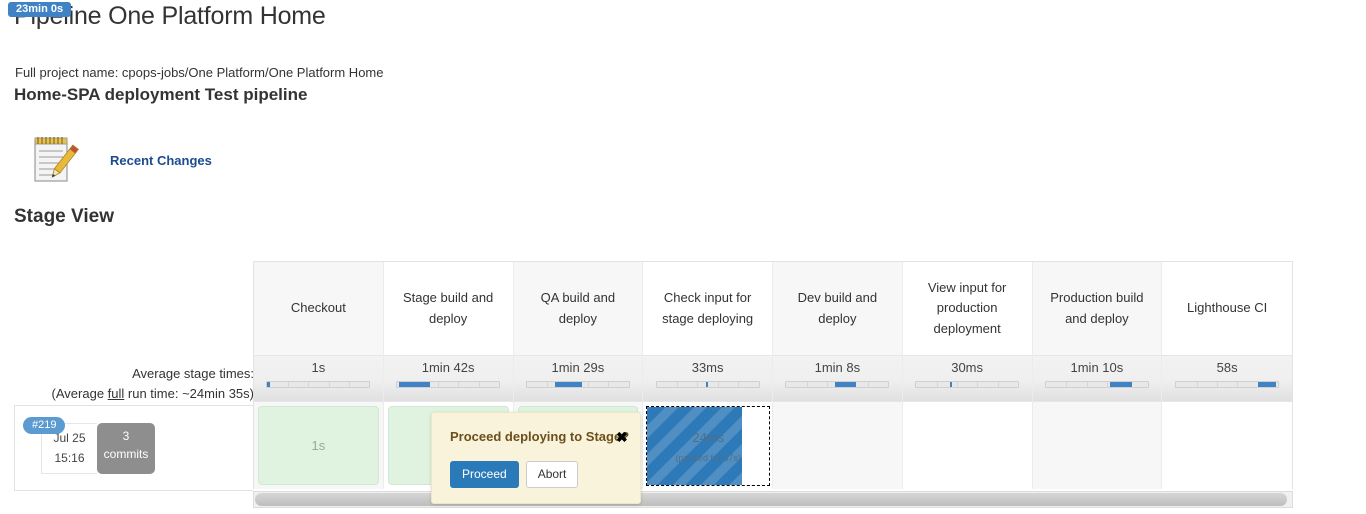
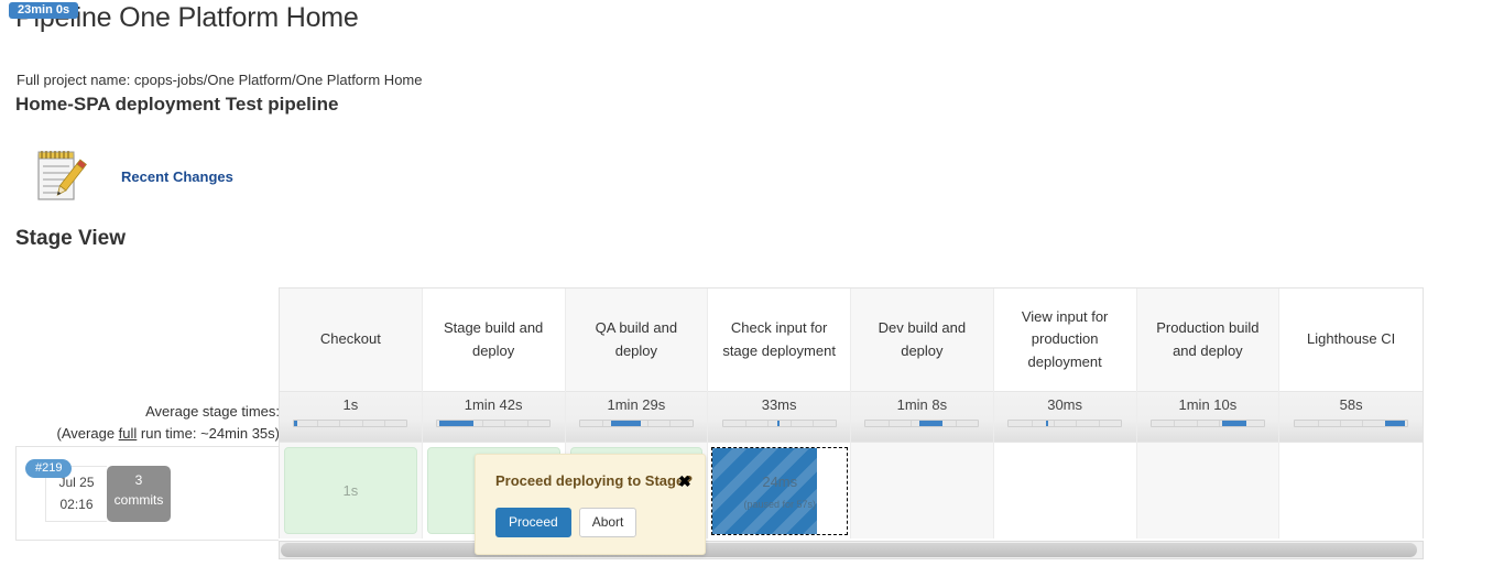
  ine One Platform Home
  Full project name: cpops-jobs/One Platform/One Platform Home
  Home-SPA deployment Test pipeline
  Recent Changes
  Stage View
  Average stage times
  (Average full run time: ~24min 35s)
  Checkout
  Stage build and deploy
  QA build and deploy
- Check input for stage deploying
+ Check input for stage deployment
  Dev build and deploy
  View input for production deployment
  Production build and deploy
  Lighthouse CI
  1s
  1min 42s
  1min 29s
  33ms
  1min 8s
  30ms
  1min 10s
  58s
  1s
  24ms
  (paused for 57s)
  #219
  Jul 25
- 15:16
+ 02:16
  3
  commits
  Proceed deploying to Stage?
  ✖
  Proceed
  Abort
  23min 0s
